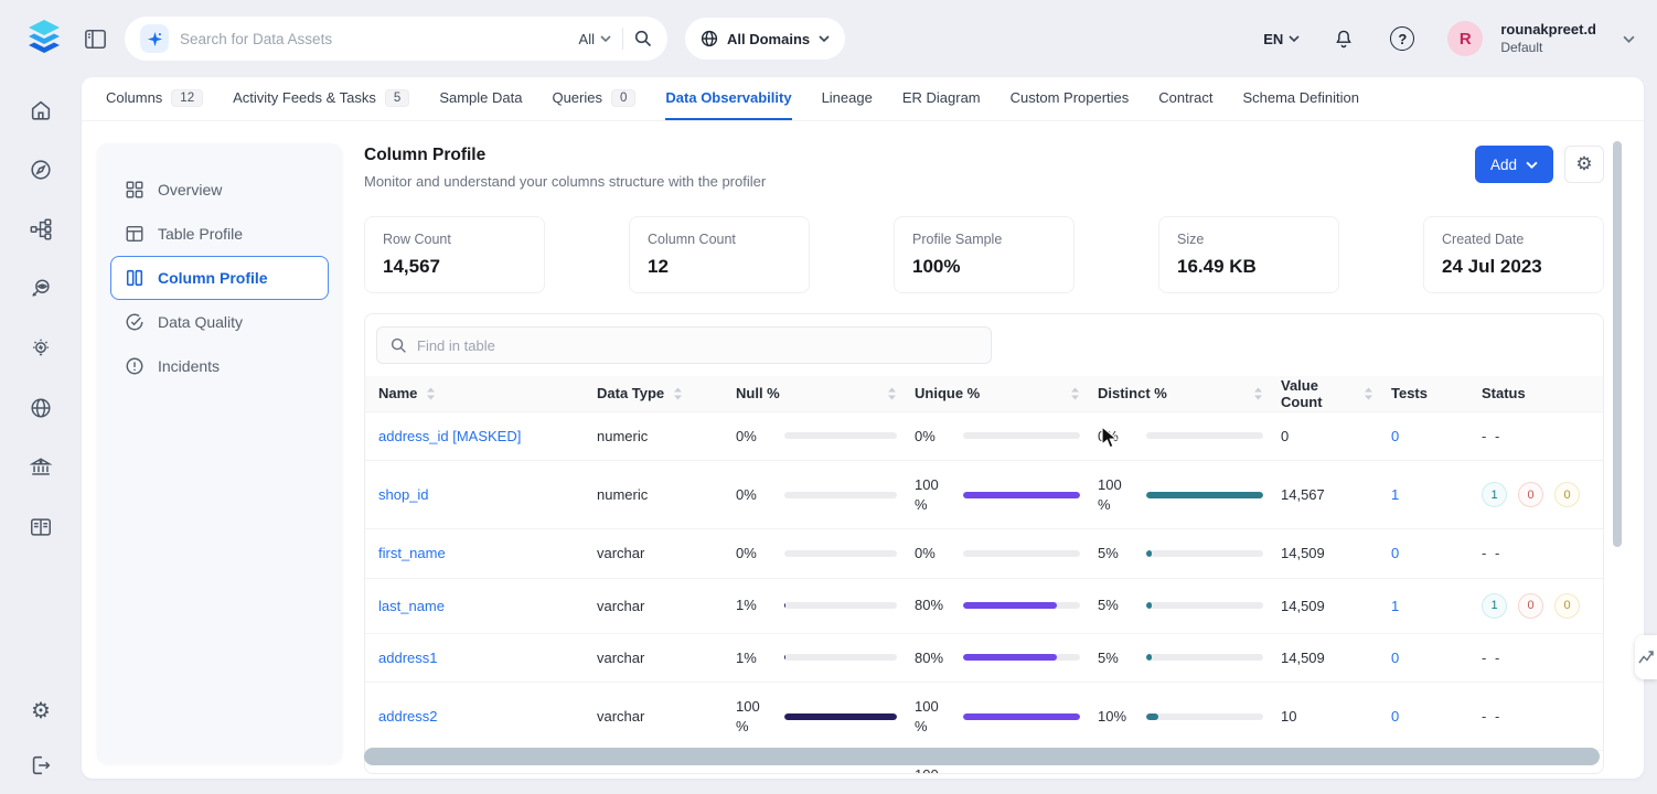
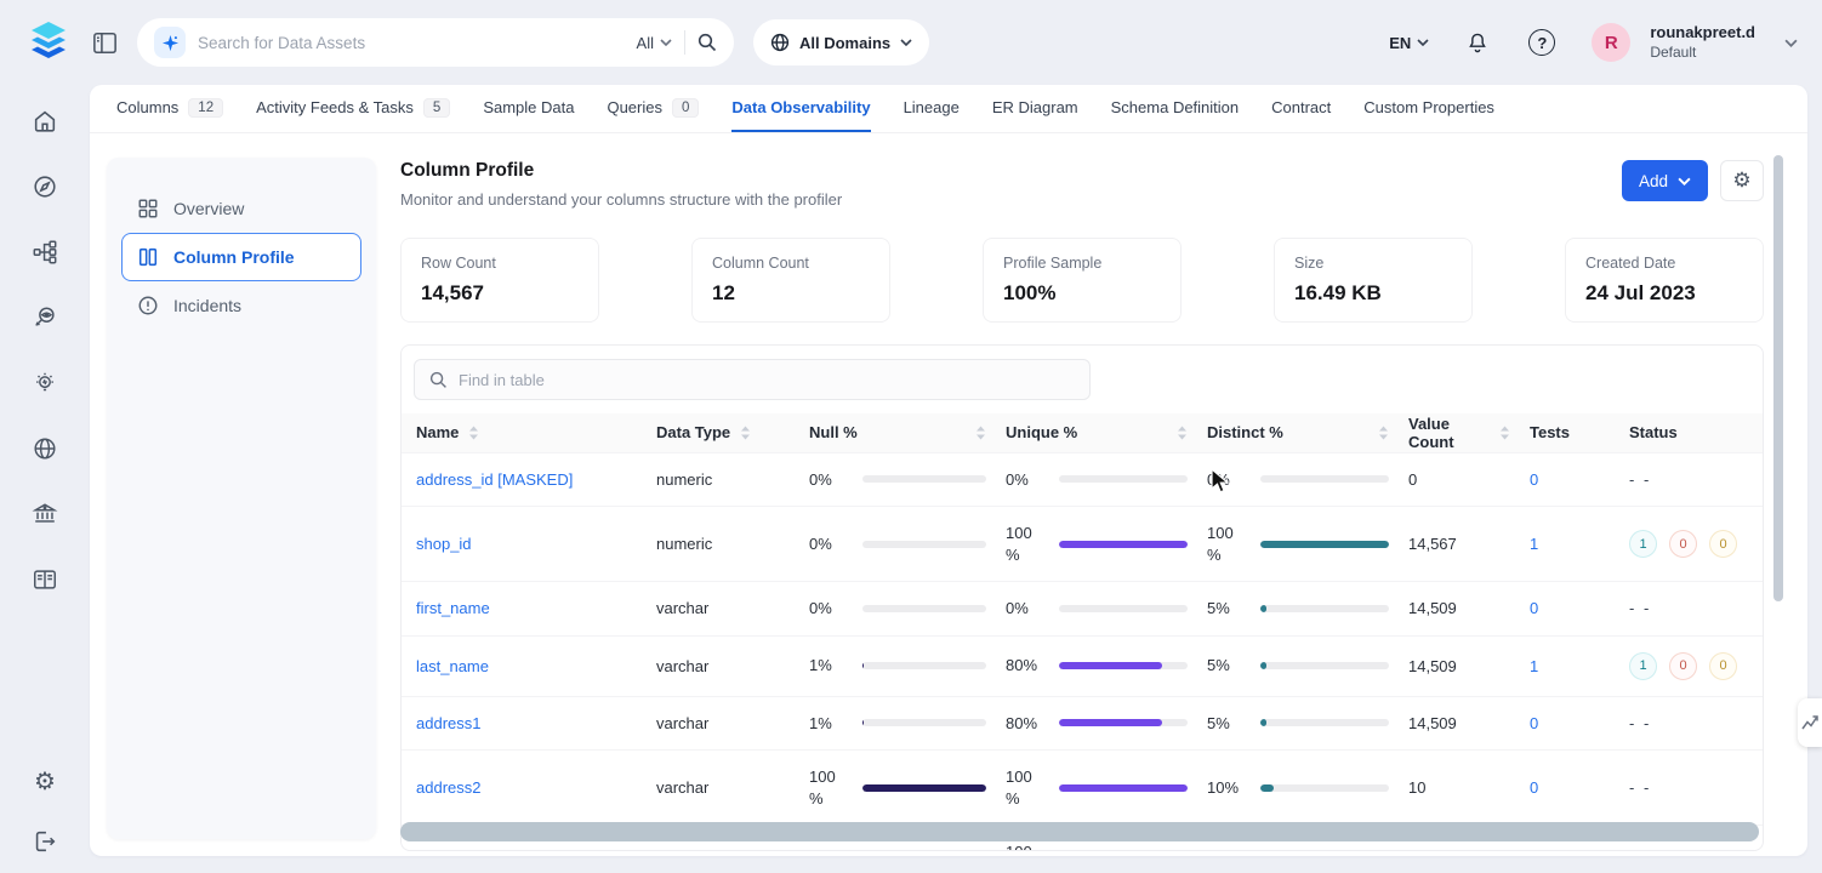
  Search for Data Assets
  All
  All Domains
  EN
  ?
  R
  rounakpreet.d
  Default
  ⚙
  Columns
  12
  Activity Feeds & Tasks
  5
  Sample Data
  Queries
  0
  Data Observability
  Lineage
  ER Diagram
- Custom Properties
+ Schema Definition
  Contract
- Schema Definition
+ Custom Properties
  Overview
- Table Profile
  Column Profile
- Data Quality
  Incidents
  Column Profile
  Monitor and understand your columns structure with the profiler
  Add
  ⚙
  Row Count
  14,567
  Column Count
  12
  Profile Sample
  100%
  Size
  16.49 KB
  Created Date
  24 Jul 2023
  Find in table
  Name	Data Type	Null %	Unique %	Distinct %	Value Count	Tests	Status
  address_id [MASKED]	numeric	0%	0%		0	0	- -
  shop_id	numeric	0%	100 %	100 %	14,567	1	1 0 0
  first_name	varchar	0%	0%	5%	14,509	0	- -
  last_name	varchar	1%	80%	5%	14,509	1	1 0 0
  address1	varchar	1%	80%	5%	14,509	0	- -
  address2	varchar	100 %	100 %	10%	10	0	- -
